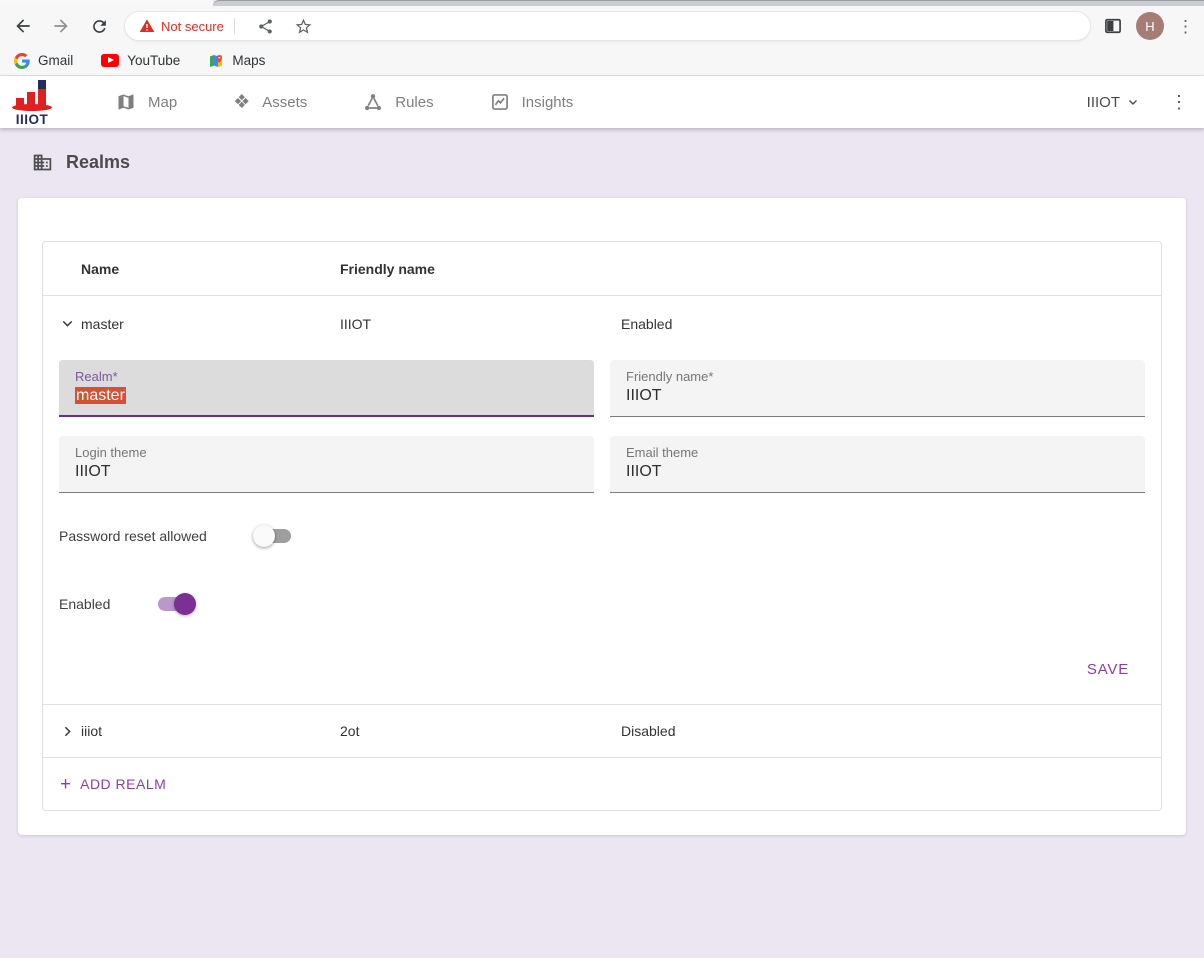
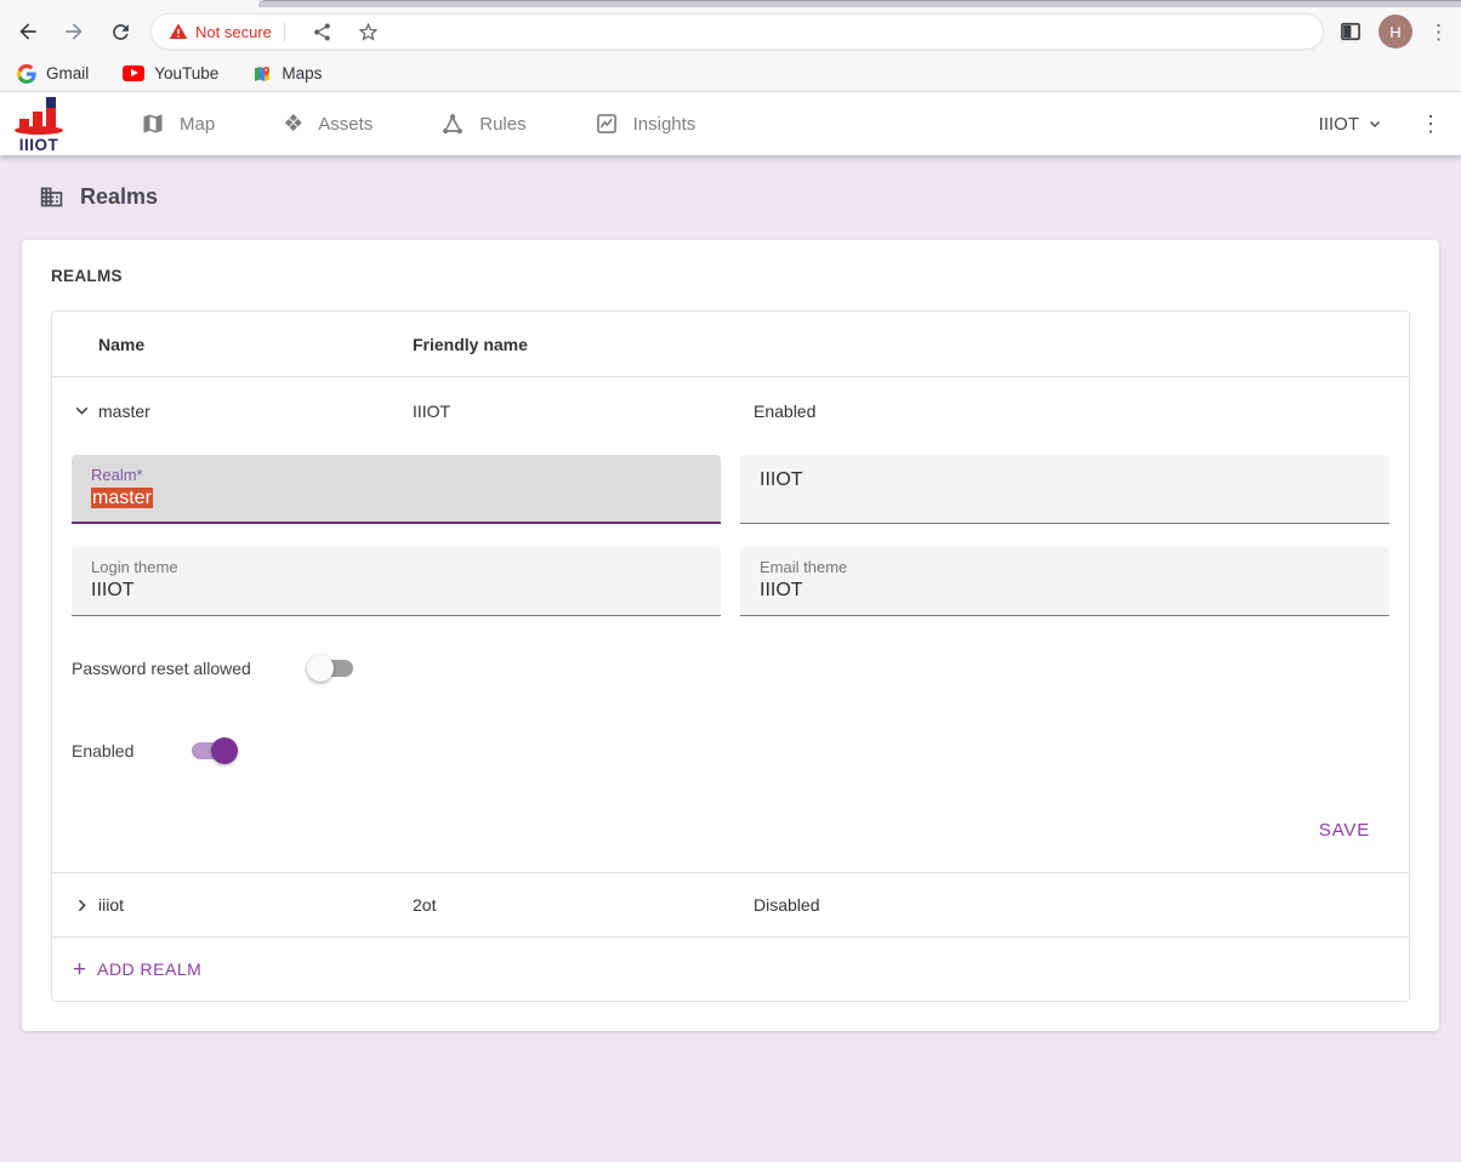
  Not secure
  H
  ⋮
  Gmail
  YouTube
  Maps
  IIIOT
  Map
  ❖
  Assets
  Rules
  Insights
  IIIOT
  ⋮
  Realms
+ REALMS
  Name
  Friendly name
  master
  IIIOT
  Enabled
  Realm*
  master
- Friendly name*
  IIIOT
  Login theme
  IIIOT
  Email theme
  IIIOT
  Password reset allowed
  Enabled
  SAVE
  iiiot
  2ot
  Disabled
  +
  ADD REALM
